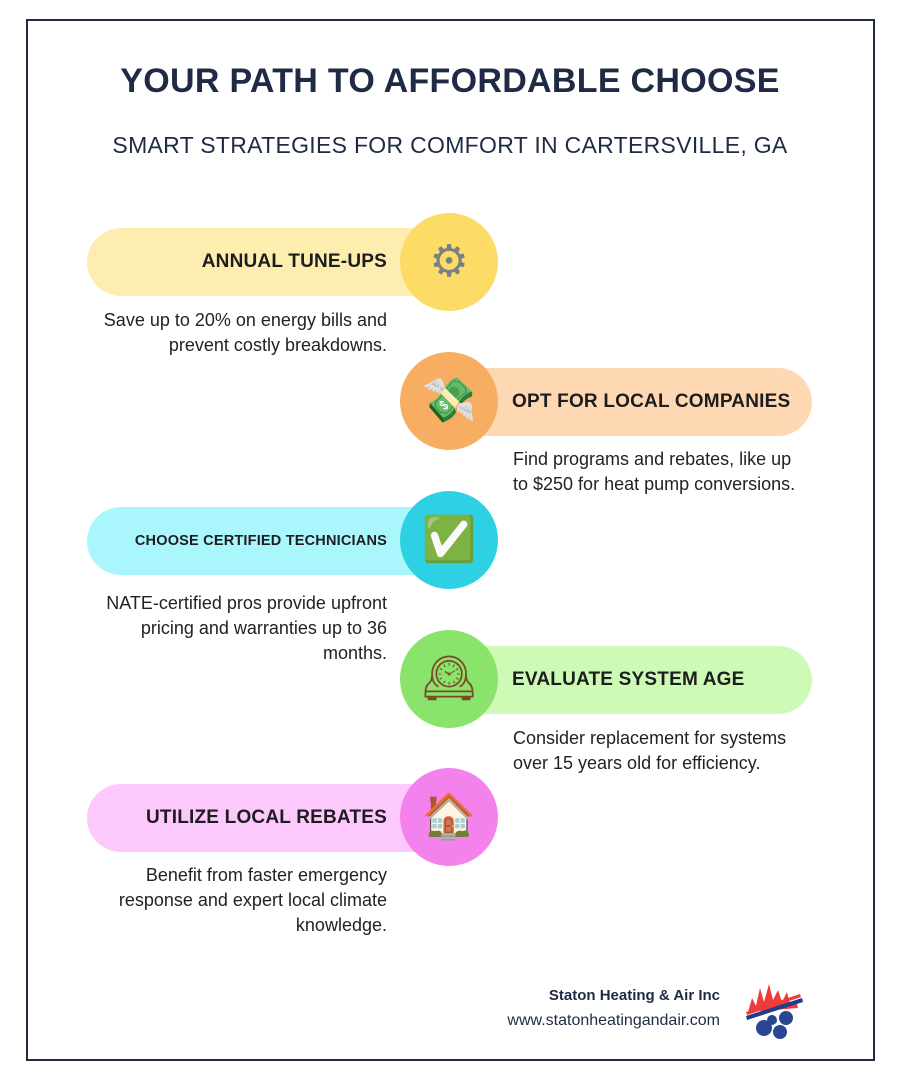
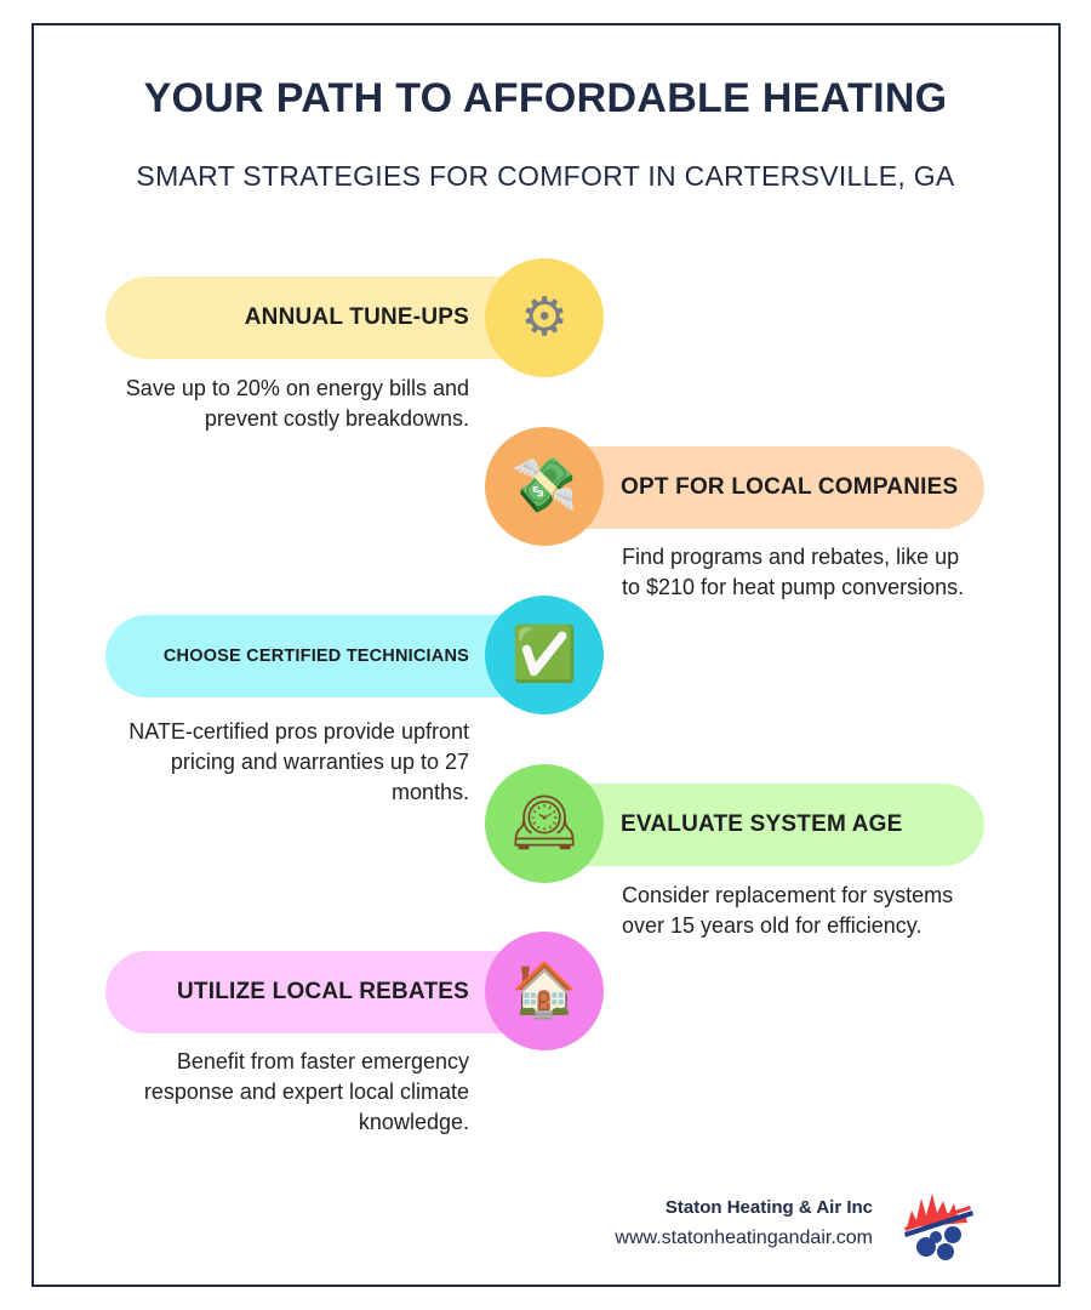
- YOUR PATH TO AFFORDABLE CHOOSE
+ YOUR PATH TO AFFORDABLE HEATING
  SMART STRATEGIES FOR COMFORT IN CARTERSVILLE, GA
  ANNUAL TUNE-UPS
  ⚙
  Save up to 20% on energy bills and prevent costly breakdowns.
  OPT FOR LOCAL COMPANIES
  💸
- Find programs and rebates, like up to $250 for heat pump conversions.
+ Find programs and rebates, like up to $210 for heat pump conversions.
  CHOOSE CERTIFIED TECHNICIANS
  ✅
- NATE-certified pros provide upfront pricing and warranties up to 36 months.
+ NATE-certified pros provide upfront pricing and warranties up to 27 months.
  EVALUATE SYSTEM AGE
  🕰
  Consider replacement for systems over 15 years old for efficiency.
  UTILIZE LOCAL REBATES
  🏠
  Benefit from faster emergency response and expert local climate knowledge.
  Staton Heating & Air Inc
  www.statonheatingandair.com
